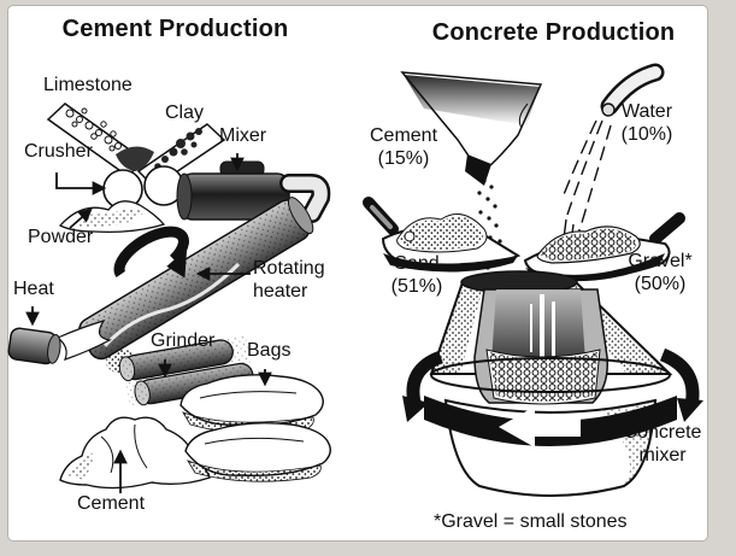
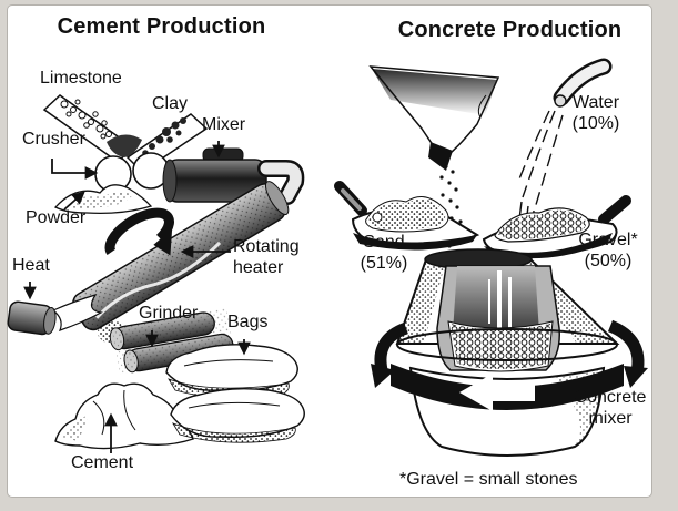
  Cement Production
  Concrete Production
  Limestone
  Clay
  Crusher
  Mixer
  Powder
  Rotating heater
  Heat
  Grinder
  Bags
  Cement
- Cement (15%)
  Water (10%)
  Sand (51%)
  Gravel* (50%)
  Concrete mixer
  *Gravel = small stones
